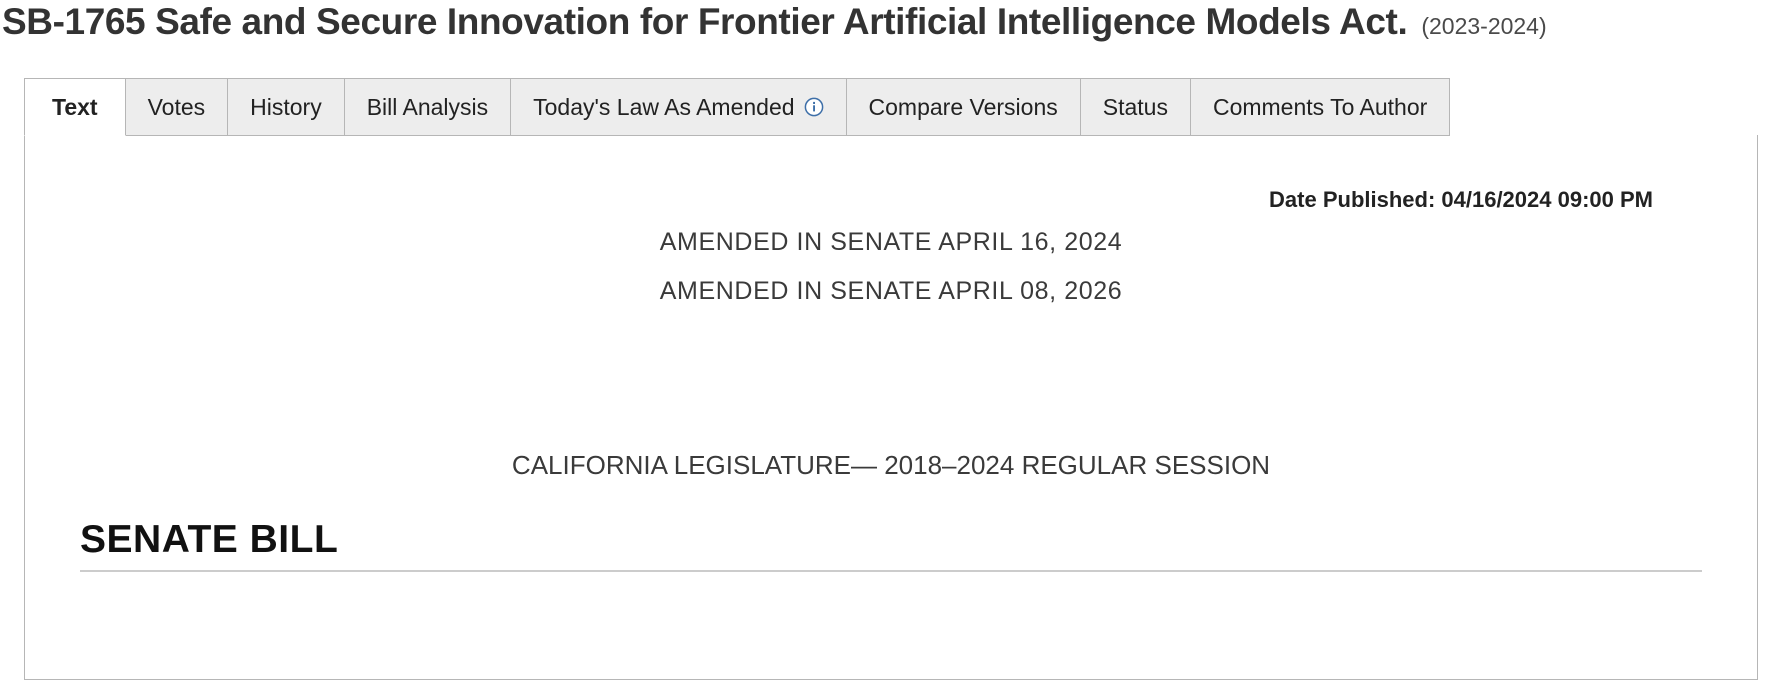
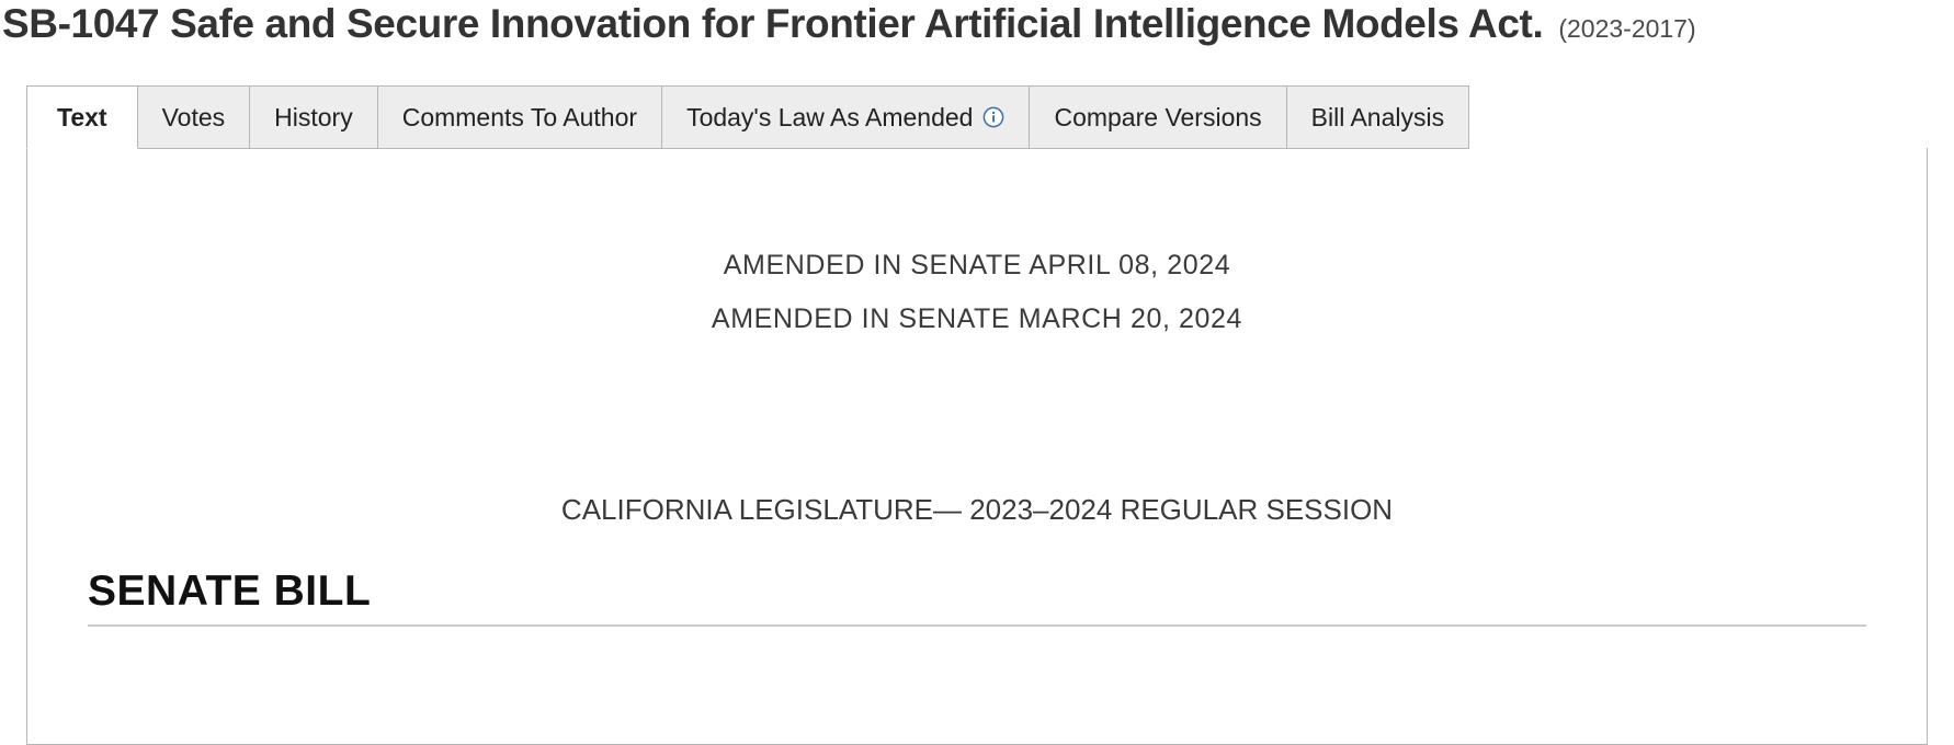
- SB-1765 Safe and Secure Innovation for Frontier Artificial Intelligence Models Act.
+ SB-1047 Safe and Secure Innovation for Frontier Artificial Intelligence Models Act.
- (2023-2024)
+ (2023-2017)
  Text
  Votes
  History
- Bill Analysis
+ Comments To Author
  Today's Law As Amended
  Compare Versions
- Status
- Comments To Author
+ Bill Analysis
- Date Published: 04/16/2024 09:00 PM
- AMENDED IN SENATE APRIL 16, 2024
- AMENDED IN SENATE APRIL 08, 2026
+ AMENDED IN SENATE APRIL 08, 2024
+ AMENDED IN SENATE MARCH 20, 2024
- CALIFORNIA LEGISLATURE— 2018–2024 REGULAR SESSION
+ CALIFORNIA LEGISLATURE— 2023–2024 REGULAR SESSION
  SENATE BILL
